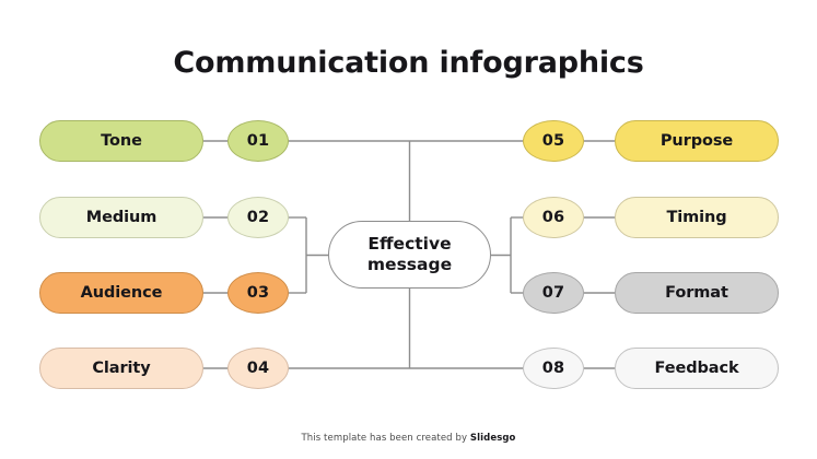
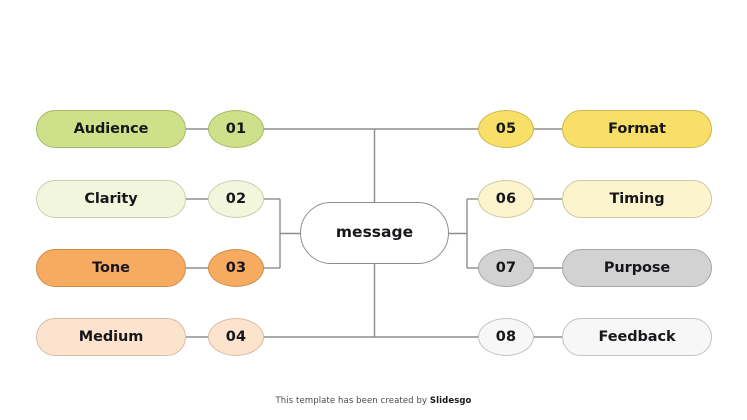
- Communication infographics
- Tone
+ Audience
  01
- Medium
+ Clarity
  02
- Audience
+ Tone
  03
- Clarity
+ Medium
  04
- Purpose
+ Format
  05
  Timing
  06
- Format
+ Purpose
  07
  Feedback
  08
- Effective
  message
  This template has been created by Slidesgo
